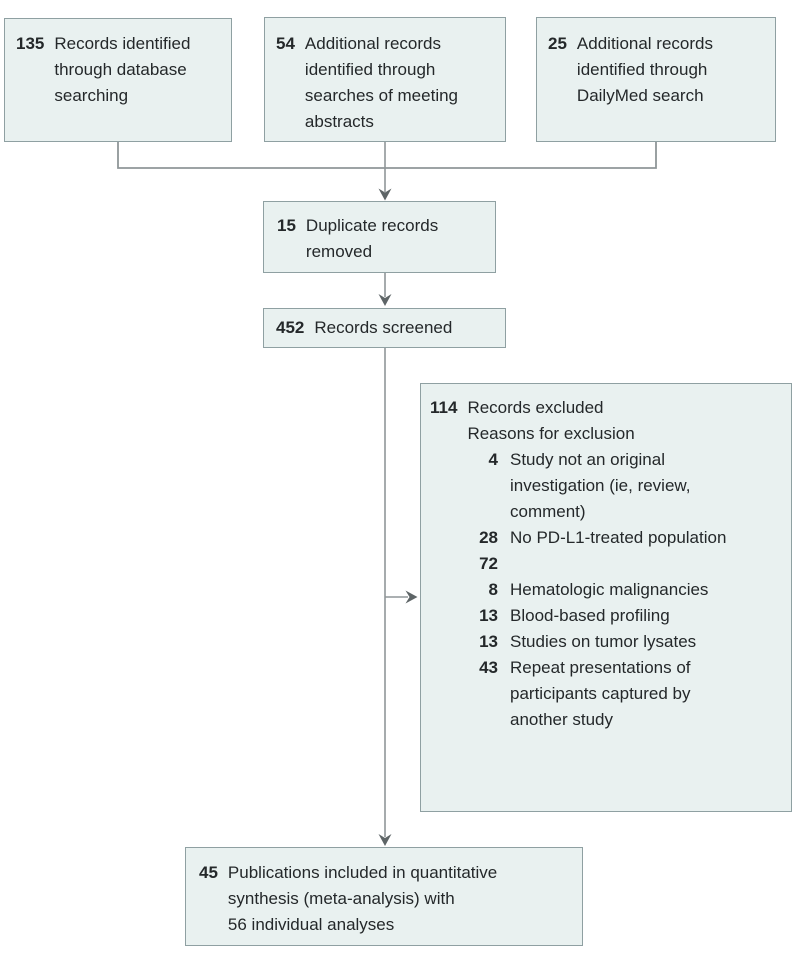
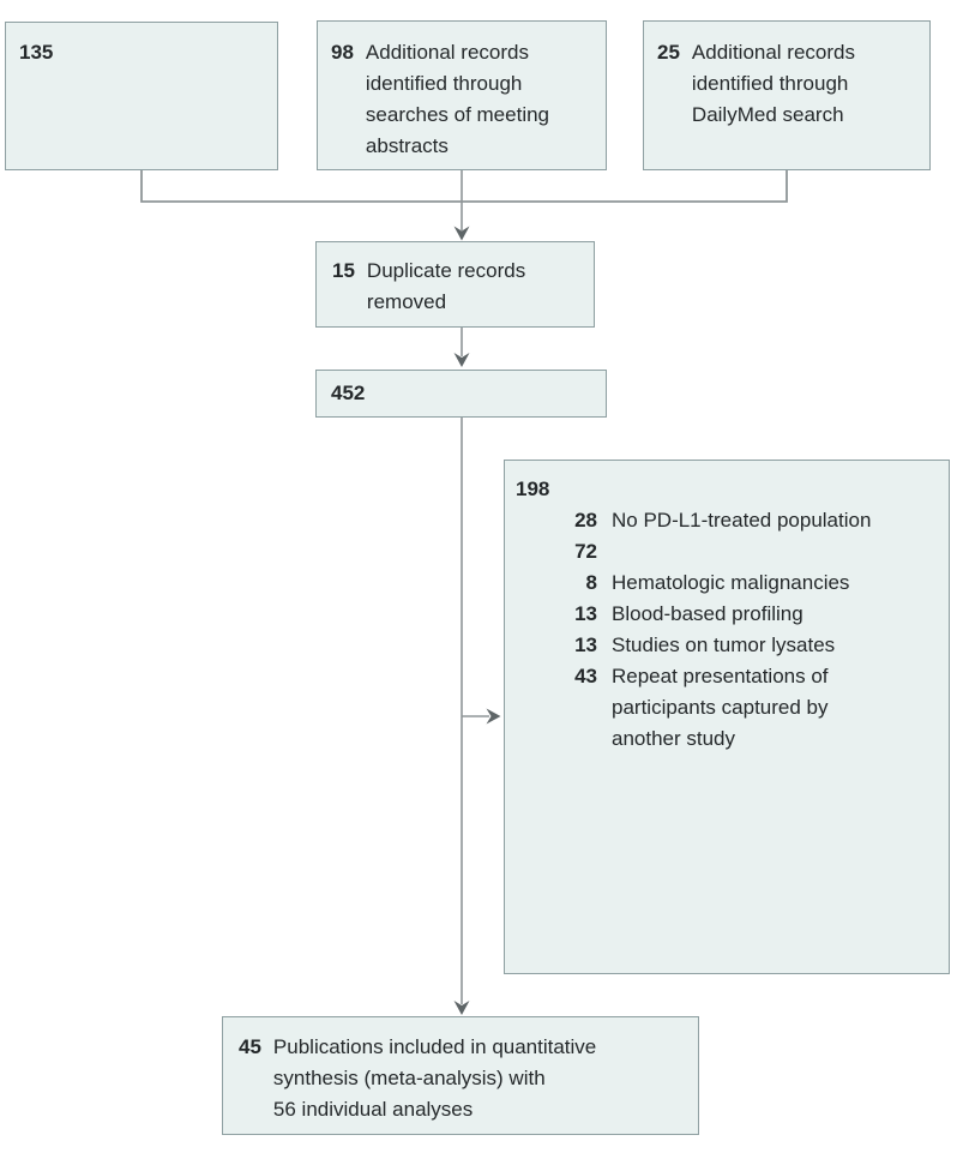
  135
- Records identified
- through database
- searching
- 54
+ 98
  Additional records
  identified through
  searches of meeting
  abstracts
  25
  Additional records
  identified through
  DailyMed search
  15
  Duplicate records
  removed
  452
- Records screened
- 114
+ 198
- Records excluded
- Reasons for exclusion
- 4
- Study not an original
- investigation (ie, review,
- comment)
  28
  No PD-L1-treated population
  72
  8
  Hematologic malignancies
  13
  Blood-based profiling
  13
  Studies on tumor lysates
  43
  Repeat presentations of
  participants captured by
  another study
  45
  Publications included in quantitative
  synthesis (meta-analysis) with
  56 individual analyses
